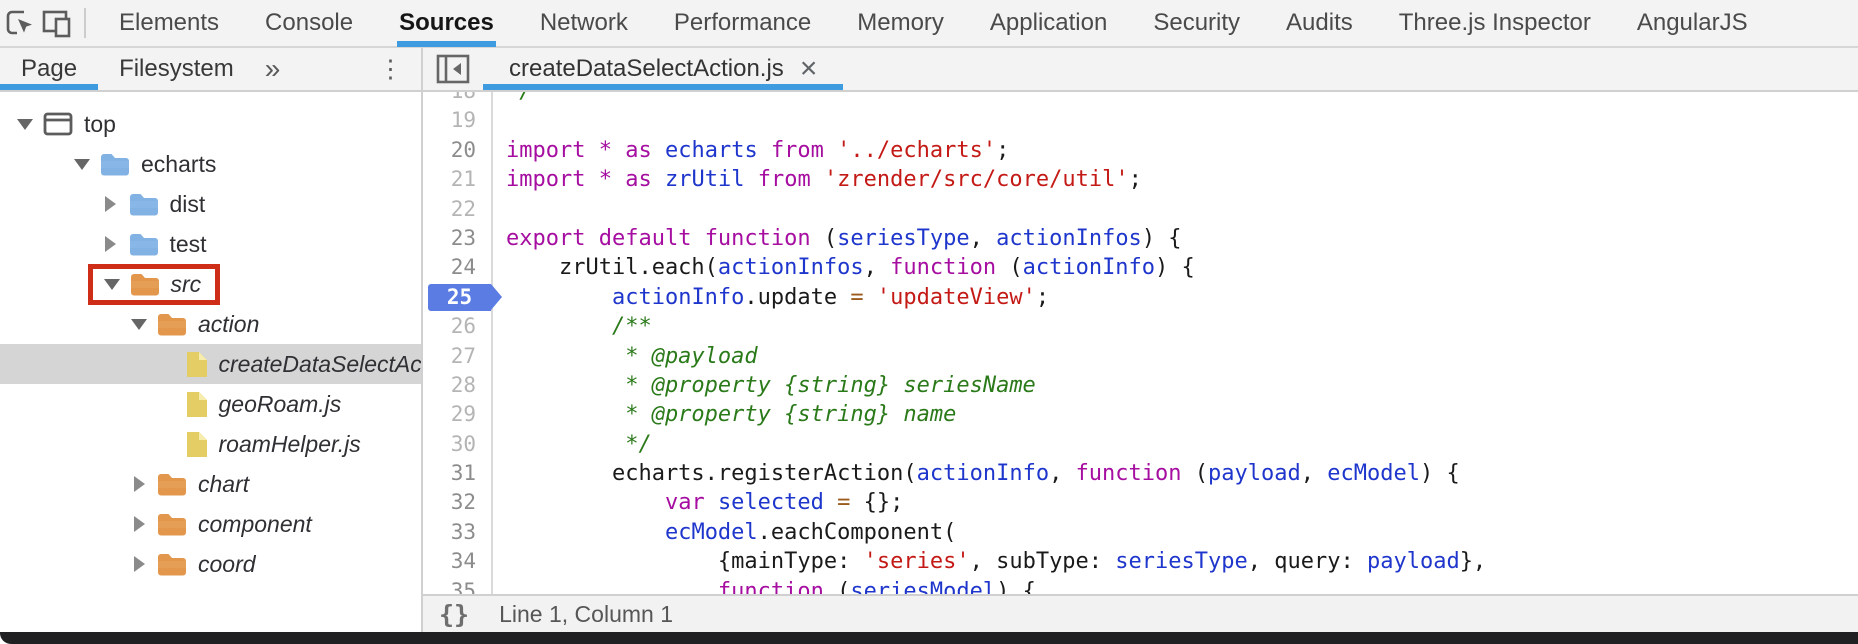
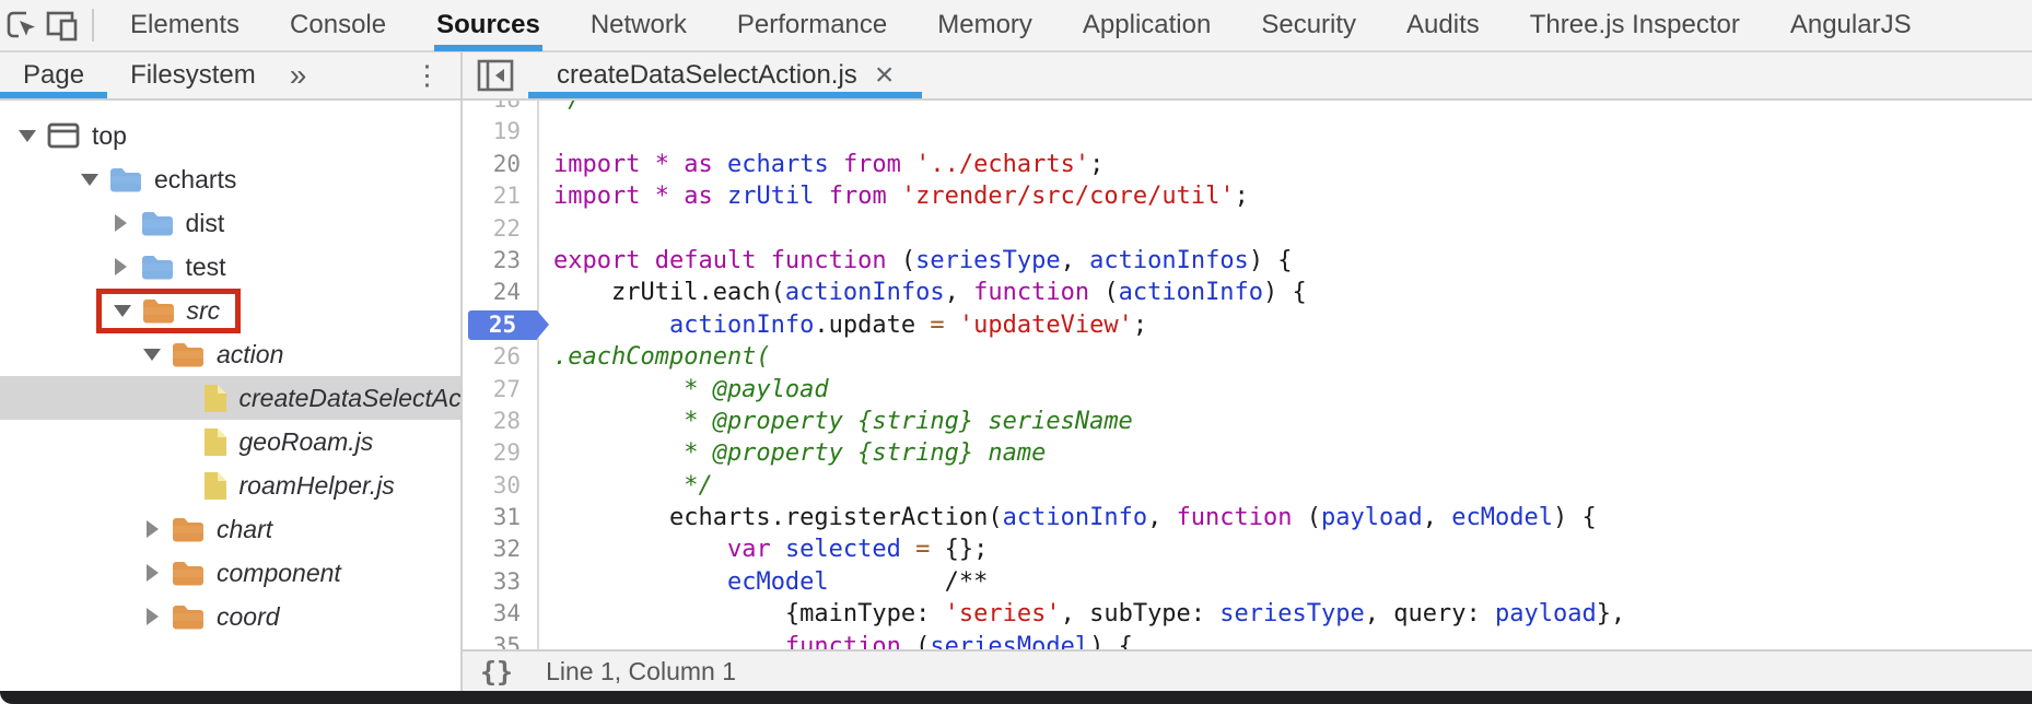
  Elements
  Console
  Sources
  Network
  Performance
  Memory
  Application
  Security
  Audits
  Three.js Inspector
  AngularJS
  Page
  Filesystem
  »
  ⋮
  createDataSelectAction.js
  ×
  top
  echarts
  dist
  test
  src
  action
  createDataSelectAc
  geoRoam.js
  roamHelper.js
  chart
  component
  coord
  19
  20
  21
  22
  23
  24
  25
  26
  27
  28
  29
  30
  31
  32
  33
  34
  35
  */
  import * as echarts from '../echarts';
  import * as zrUtil from 'zrender/src/core/util';
  export default function (seriesType, actionInfos) {
  zrUtil.each(actionInfos, function (actionInfo) {
  actionInfo.update = 'updateView';
- /**
+ .eachComponent(
  * @payload
  * @property {string} seriesName
  * @property {string} name
  */
  echarts.registerAction(actionInfo, function (payload, ecModel) {
  var selected = {};
- ecModel.eachComponent(
+ ecModel /**
  {mainType: 'series', subType: seriesType, query: payload},
  function (seriesModel) {
  {}
  Line 1, Column 1
